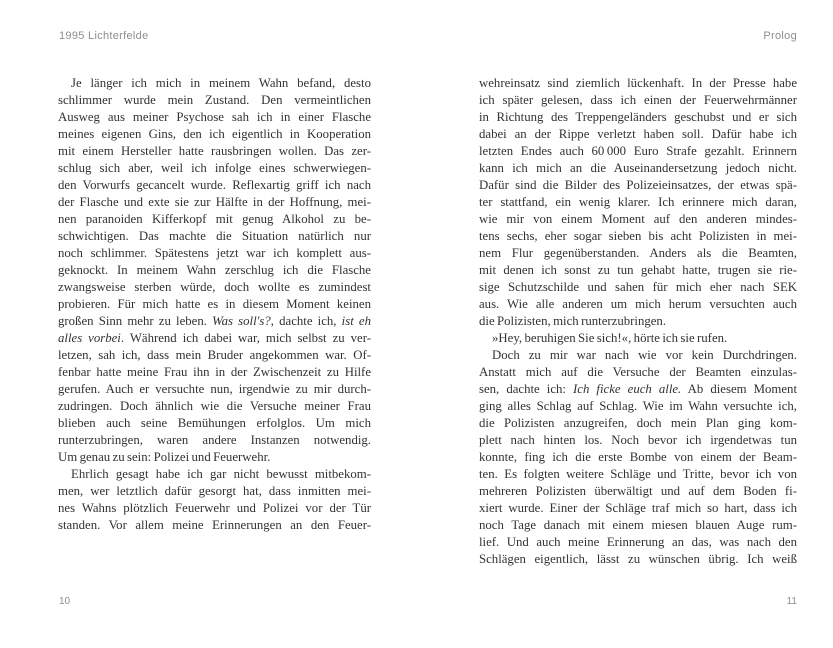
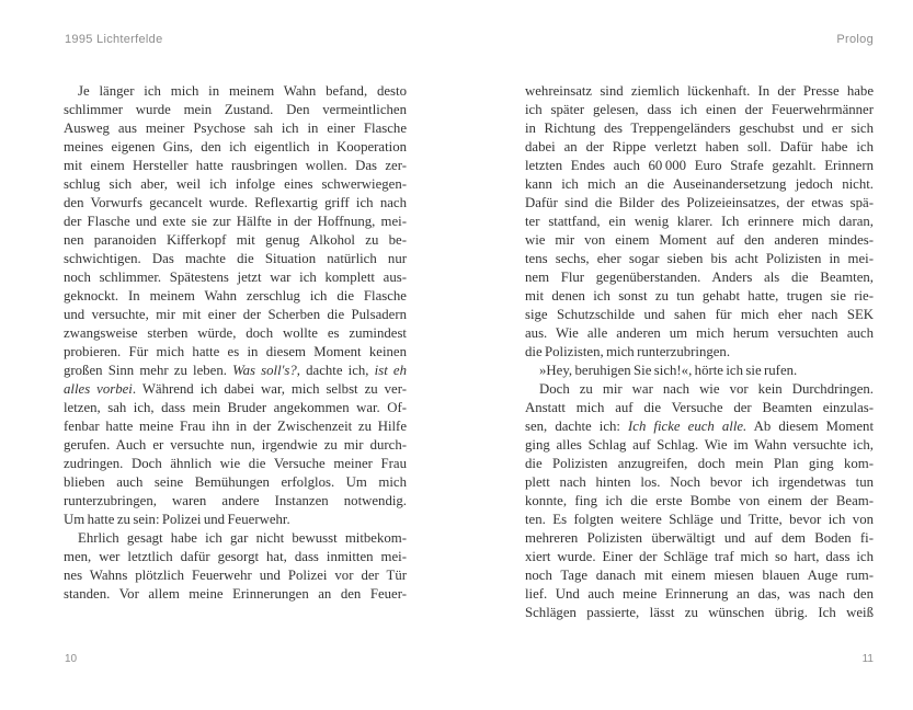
  1995 Lichterfelde
  Je länger ich mich in meinem Wahn befand, desto
  schlimmer wurde mein Zustand. Den vermeintlichen
  Ausweg aus meiner Psychose sah ich in einer Flasche
  meines eigenen Gins, den ich eigentlich in Kooperation
  mit einem Hersteller hatte rausbringen wollen. Das zer-
  schlug sich aber, weil ich infolge eines schwerwiegen-
  den Vorwurfs gecancelt wurde. Reflexartig griff ich nach
  der Flasche und exte sie zur Hälfte in der Hoffnung, mei-
  nen paranoiden Kifferkopf mit genug Alkohol zu be-
  schwichtigen. Das machte die Situation natürlich nur
  noch schlimmer. Spätestens jetzt war ich komplett aus-
  geknockt. In meinem Wahn zerschlug ich die Flasche
+ und versuchte, mir mit einer der Scherben die Pulsadern
  zwangsweise sterben würde, doch wollte es zumindest
  probieren. Für mich hatte es in diesem Moment keinen
  großen Sinn mehr zu leben. Was soll's?, dachte ich, ist eh
  alles vorbei. Während ich dabei war, mich selbst zu ver-
  letzen, sah ich, dass mein Bruder angekommen war. Of-
  fenbar hatte meine Frau ihn in der Zwischenzeit zu Hilfe
  gerufen. Auch er versuchte nun, irgendwie zu mir durch-
  zudringen. Doch ähnlich wie die Versuche meiner Frau
  blieben auch seine Bemühungen erfolglos. Um mich
  runterzubringen, waren andere Instanzen notwendig.
- Um genau zu sein: Polizei und Feuerwehr.
+ Um hatte zu sein: Polizei und Feuerwehr.
  Ehrlich gesagt habe ich gar nicht bewusst mitbekom-
  men, wer letztlich dafür gesorgt hat, dass inmitten mei-
  nes Wahns plötzlich Feuerwehr und Polizei vor der Tür
  standen. Vor allem meine Erinnerungen an den Feuer-
  10
  Prolog
  wehreinsatz sind ziemlich lückenhaft. In der Presse habe
  ich später gelesen, dass ich einen der Feuerwehrmänner
  in Richtung des Treppengeländers geschubst und er sich
  dabei an der Rippe verletzt haben soll. Dafür habe ich
  letzten Endes auch 60 000 Euro Strafe gezahlt. Erinnern
  kann ich mich an die Auseinandersetzung jedoch nicht.
  Dafür sind die Bilder des Polizeieinsatzes, der etwas spä-
  ter stattfand, ein wenig klarer. Ich erinnere mich daran,
  wie mir von einem Moment auf den anderen mindes-
  tens sechs, eher sogar sieben bis acht Polizisten in mei-
  nem Flur gegenüberstanden. Anders als die Beamten,
  mit denen ich sonst zu tun gehabt hatte, trugen sie rie-
  sige Schutzschilde und sahen für mich eher nach SEK
  aus. Wie alle anderen um mich herum versuchten auch
  die Polizisten, mich runterzubringen.
  »Hey, beruhigen Sie sich!«, hörte ich sie rufen.
  Doch zu mir war nach wie vor kein Durchdringen.
  Anstatt mich auf die Versuche der Beamten einzulas-
  sen, dachte ich: Ich ficke euch alle. Ab diesem Moment
  ging alles Schlag auf Schlag. Wie im Wahn versuchte ich,
  die Polizisten anzugreifen, doch mein Plan ging kom-
  plett nach hinten los. Noch bevor ich irgendetwas tun
  konnte, fing ich die erste Bombe von einem der Beam-
  ten. Es folgten weitere Schläge und Tritte, bevor ich von
  mehreren Polizisten überwältigt und auf dem Boden fi-
  xiert wurde. Einer der Schläge traf mich so hart, dass ich
  noch Tage danach mit einem miesen blauen Auge rum-
  lief. Und auch meine Erinnerung an das, was nach den
- Schlägen eigentlich, lässt zu wünschen übrig. Ich weiß
+ Schlägen passierte, lässt zu wünschen übrig. Ich weiß
  11
